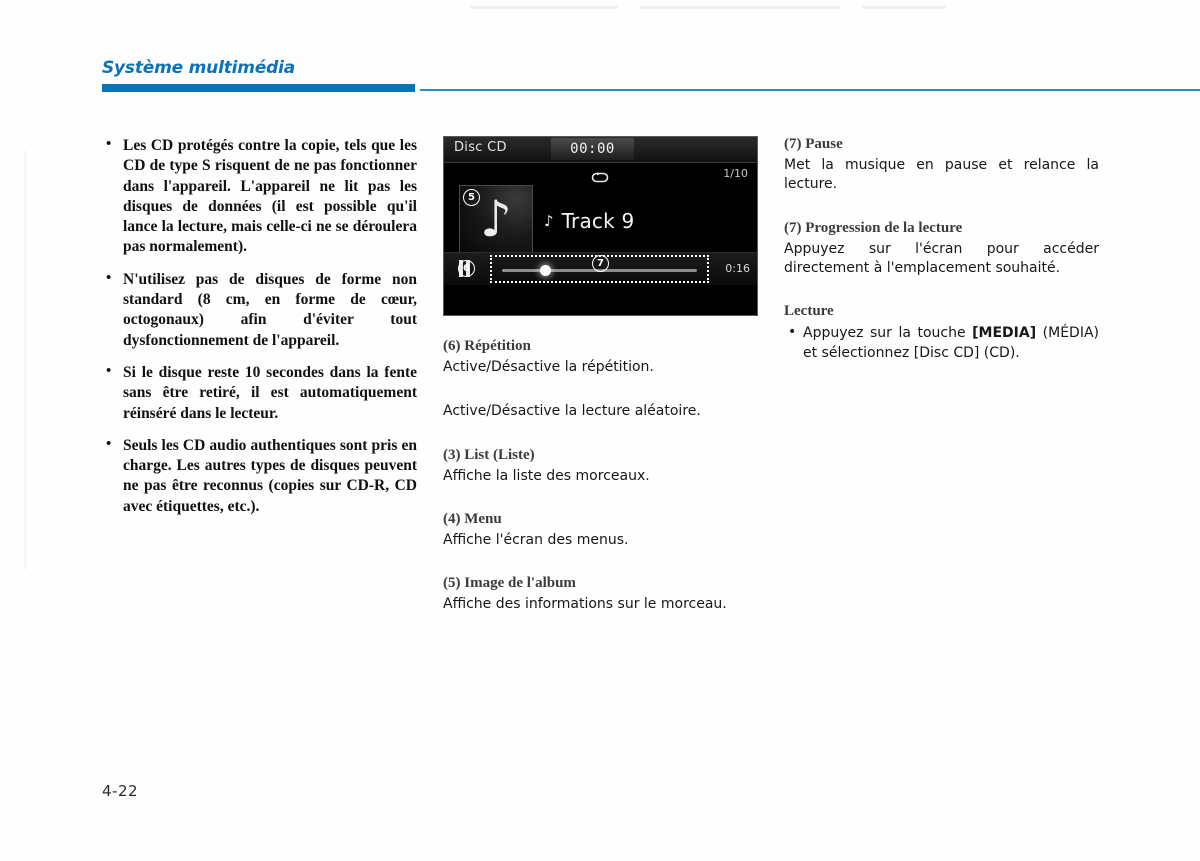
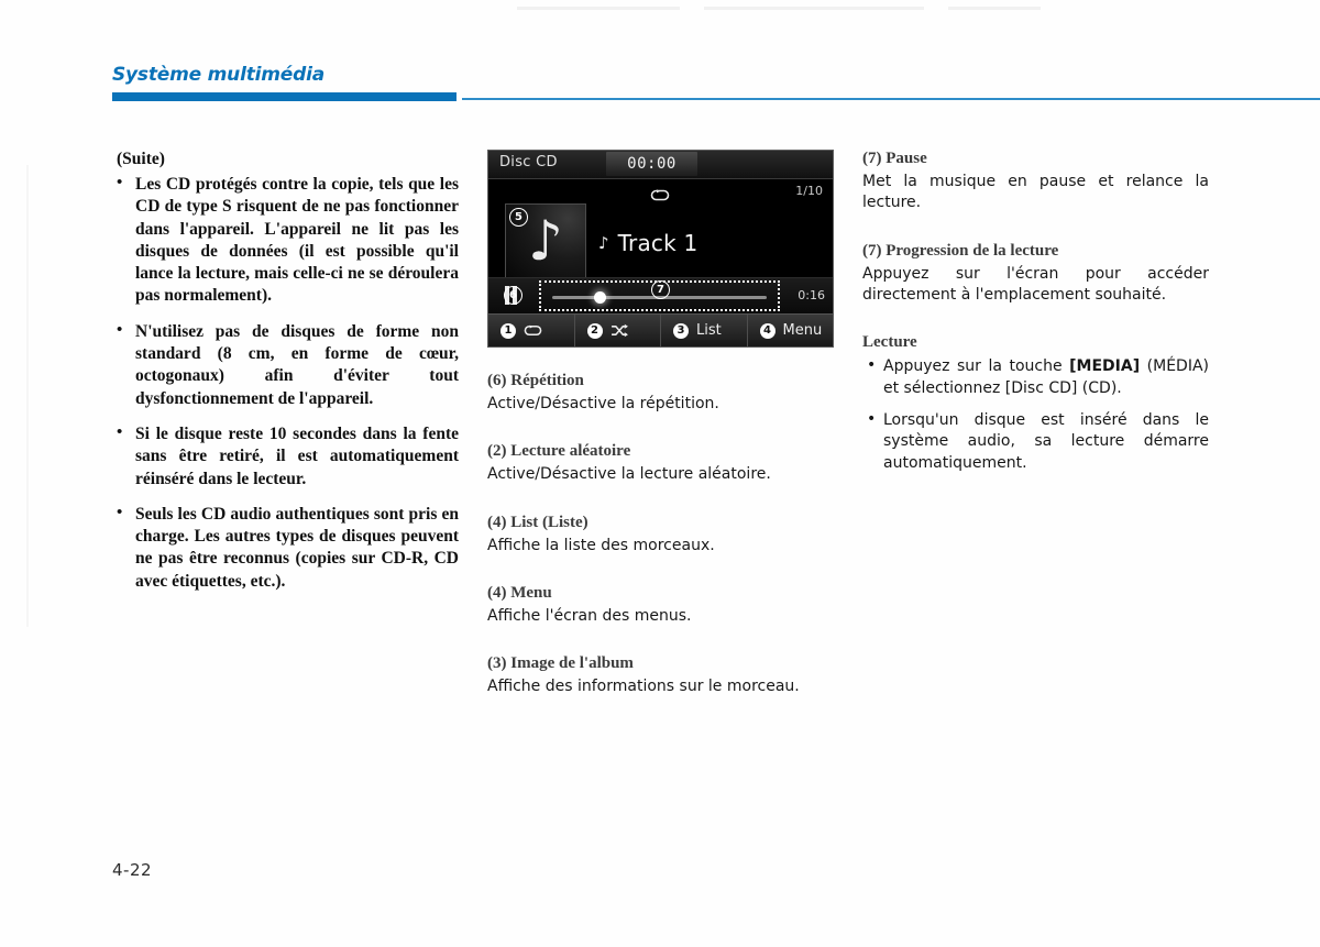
  Système multimédia
+ (Suite)
  Les CD protégés contre la copie, tels que les CD de type S risquent de ne pas fonctionner dans l'appareil. L'appareil ne lit pas les disques de données (il est possible qu'il lance la lecture, mais celle-ci ne se déroulera pas normalement).
  N'utilisez pas de disques de forme non standard (8 cm, en forme de cœur, octogonaux) afin d'éviter tout dysfonctionnement de l'appareil.
  Si le disque reste 10 secondes dans la fente sans être retiré, il est automatiquement réinséré dans le lecteur.
  Seuls les CD audio authentiques sont pris en charge. Les autres types de disques peuvent ne pas être reconnus (copies sur CD-R, CD avec étiquettes, etc.).
  Disc CD
  00:00
  5
  6
  7
  1/10
  ♪
  ♪
- Track 9
+ Track 1
  0:16
+ 1
+ 2
+ 3
+ List
+ 4
+ Menu
  (6) Répétition
  Active/Désactive la répétition.
+ (2) Lecture aléatoire
  Active/Désactive la lecture aléatoire.
- (3) List (Liste)
+ (4) List (Liste)
  Affiche la liste des morceaux.
  (4) Menu
  Affiche l'écran des menus.
- (5) Image de l'album
+ (3) Image de l'album
  Affiche des informations sur le morceau.
  (7) Pause
  Met la musique en pause et relance la lecture.
  (7) Progression de la lecture
  Appuyez sur l'écran pour accéder directement à l'emplacement souhaité.
  Lecture
  Appuyez sur la touche [MEDIA] (MÉDIA) et sélectionnez [Disc CD] (CD).
+ Lorsqu'un disque est inséré dans le système audio, sa lecture démarre automatiquement.
  4-22
